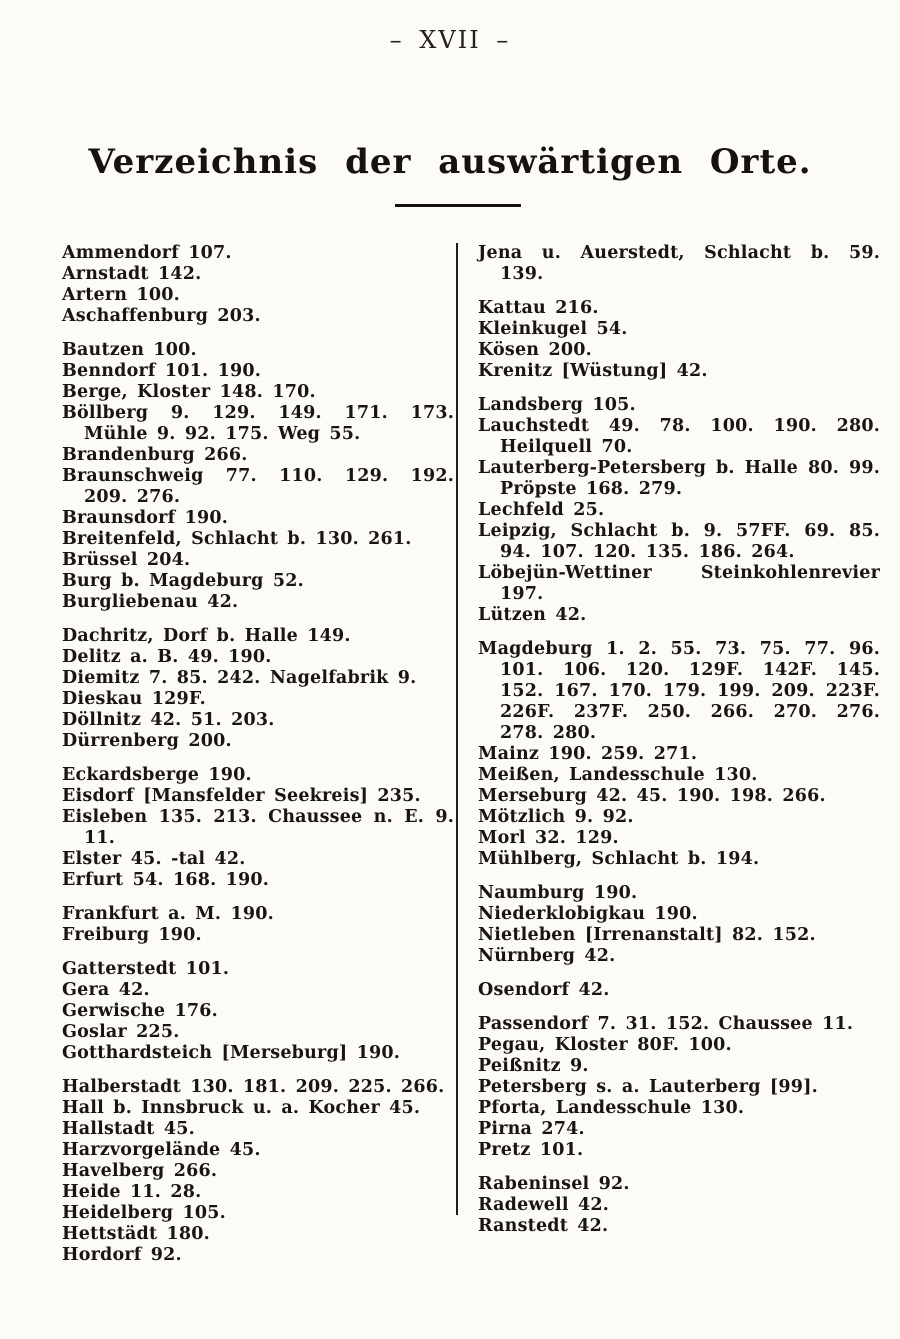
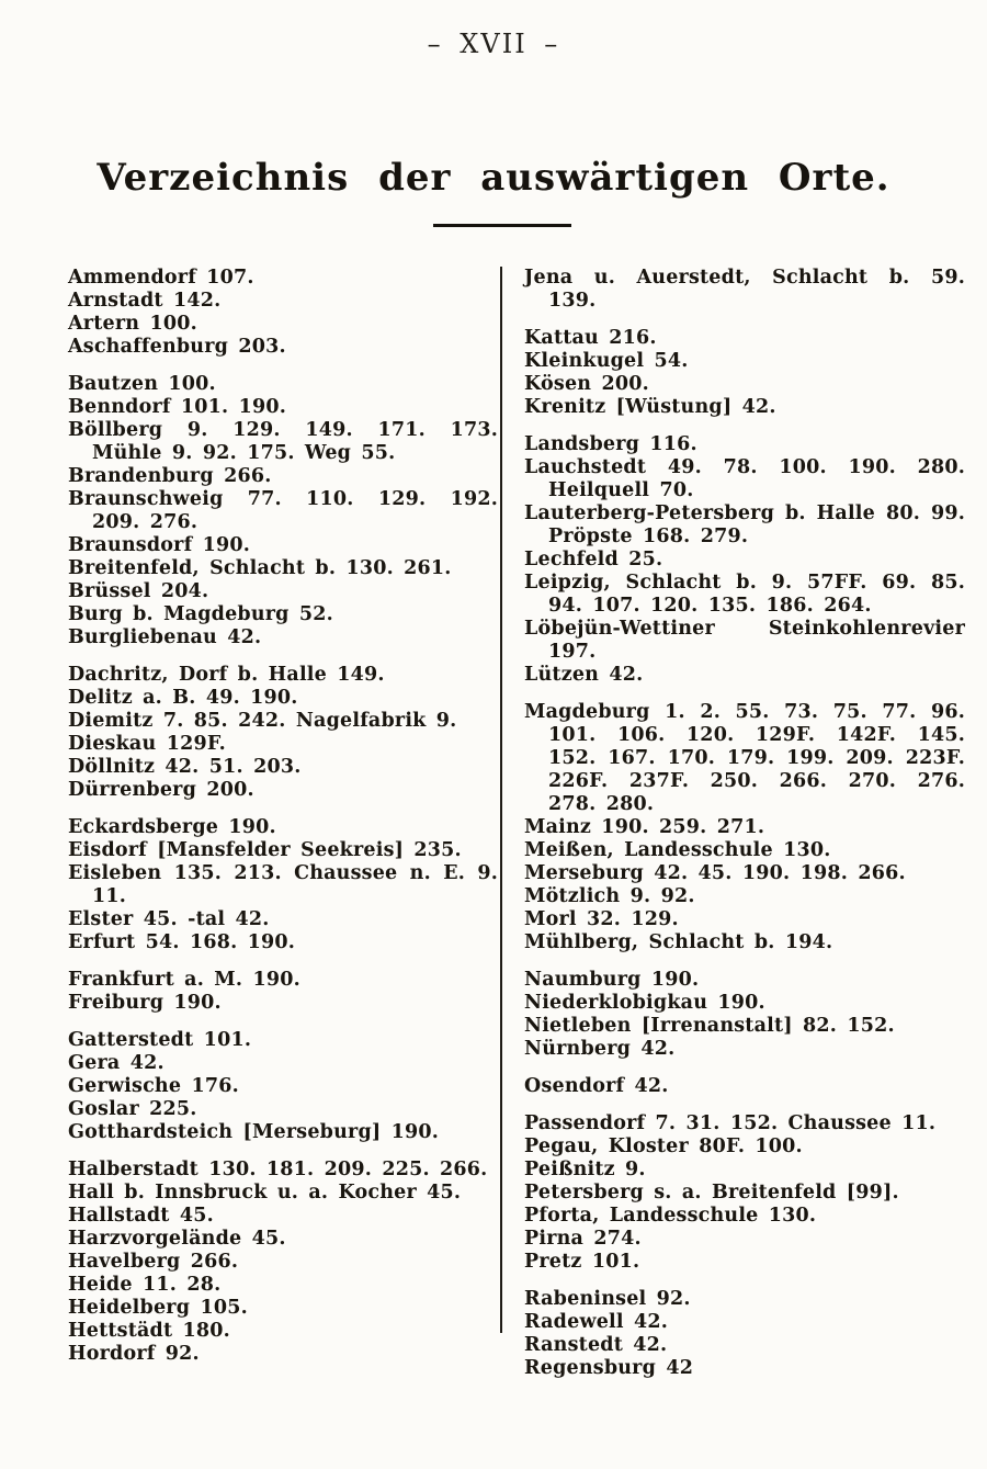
  – XVII –
  Verzeichnis der auswärtigen Orte.
  Ammendorf 107.
  Arnstadt 142.
  Artern 100.
  Aschaffenburg 203.
  Bautzen 100.
  Benndorf 101. 190.
- Berge, Kloster 148. 170.
  Böllberg 9. 129. 149. 171. 173. Mühle 9. 92. 175. Weg 55.
  Brandenburg 266.
  Braunschweig 77. 110. 129. 192. 209. 276.
  Braunsdorf 190.
  Breitenfeld, Schlacht b. 130. 261.
  Brüssel 204.
  Burg b. Magdeburg 52.
  Burgliebenau 42.
  Dachritz, Dorf b. Halle 149.
  Delitz a. B. 49. 190.
  Diemitz 7. 85. 242. Nagelfabrik 9.
  Dieskau 129F.
  Döllnitz 42. 51. 203.
  Dürrenberg 200.
  Eckardsberge 190.
  Eisdorf [Mansfelder Seekreis] 235.
  Eisleben 135. 213. Chaussee n. E. 9. 11.
  Elster 45. -tal 42.
  Erfurt 54. 168. 190.
  Frankfurt a. M. 190.
  Freiburg 190.
  Gatterstedt 101.
  Gera 42.
  Gerwische 176.
  Goslar 225.
  Gotthardsteich [Merseburg] 190.
  Halberstadt 130. 181. 209. 225. 266.
  Hall b. Innsbruck u. a. Kocher 45.
  Hallstadt 45.
  Harzvorgelände 45.
  Havelberg 266.
  Heide 11. 28.
  Heidelberg 105.
  Hettstädt 180.
  Hordorf 92.
  Jena u. Auerstedt, Schlacht b. 59. 139.
  Kattau 216.
  Kleinkugel 54.
  Kösen 200.
  Krenitz [Wüstung] 42.
- Landsberg 105.
+ Landsberg 116.
  Lauchstedt 49. 78. 100. 190. 280. Heilquell 70.
  Lauterberg-Petersberg b. Halle 80. 99. Pröpste 168. 279.
  Lechfeld 25.
  Leipzig, Schlacht b. 9. 57FF. 69. 85. 94. 107. 120. 135. 186. 264.
  Löbejün-Wettiner Steinkohlenrevier 197.
  Lützen 42.
  Magdeburg 1. 2. 55. 73. 75. 77. 96. 101. 106. 120. 129F. 142F. 145. 152. 167. 170. 179. 199. 209. 223F. 226F. 237F. 250. 266. 270. 276. 278. 280.
  Mainz 190. 259. 271.
  Meißen, Landesschule 130.
  Merseburg 42. 45. 190. 198. 266.
  Mötzlich 9. 92.
  Morl 32. 129.
  Mühlberg, Schlacht b. 194.
  Naumburg 190.
  Niederklobigkau 190.
  Nietleben [Irrenanstalt] 82. 152.
  Nürnberg 42.
  Osendorf 42.
  Passendorf 7. 31. 152. Chaussee 11.
  Pegau, Kloster 80F. 100.
  Peißnitz 9.
- Petersberg s. a. Lauterberg [99].
+ Petersberg s. a. Breitenfeld [99].
  Pforta, Landesschule 130.
  Pirna 274.
  Pretz 101.
  Rabeninsel 92.
  Radewell 42.
  Ranstedt 42.
+ Regensburg 42
